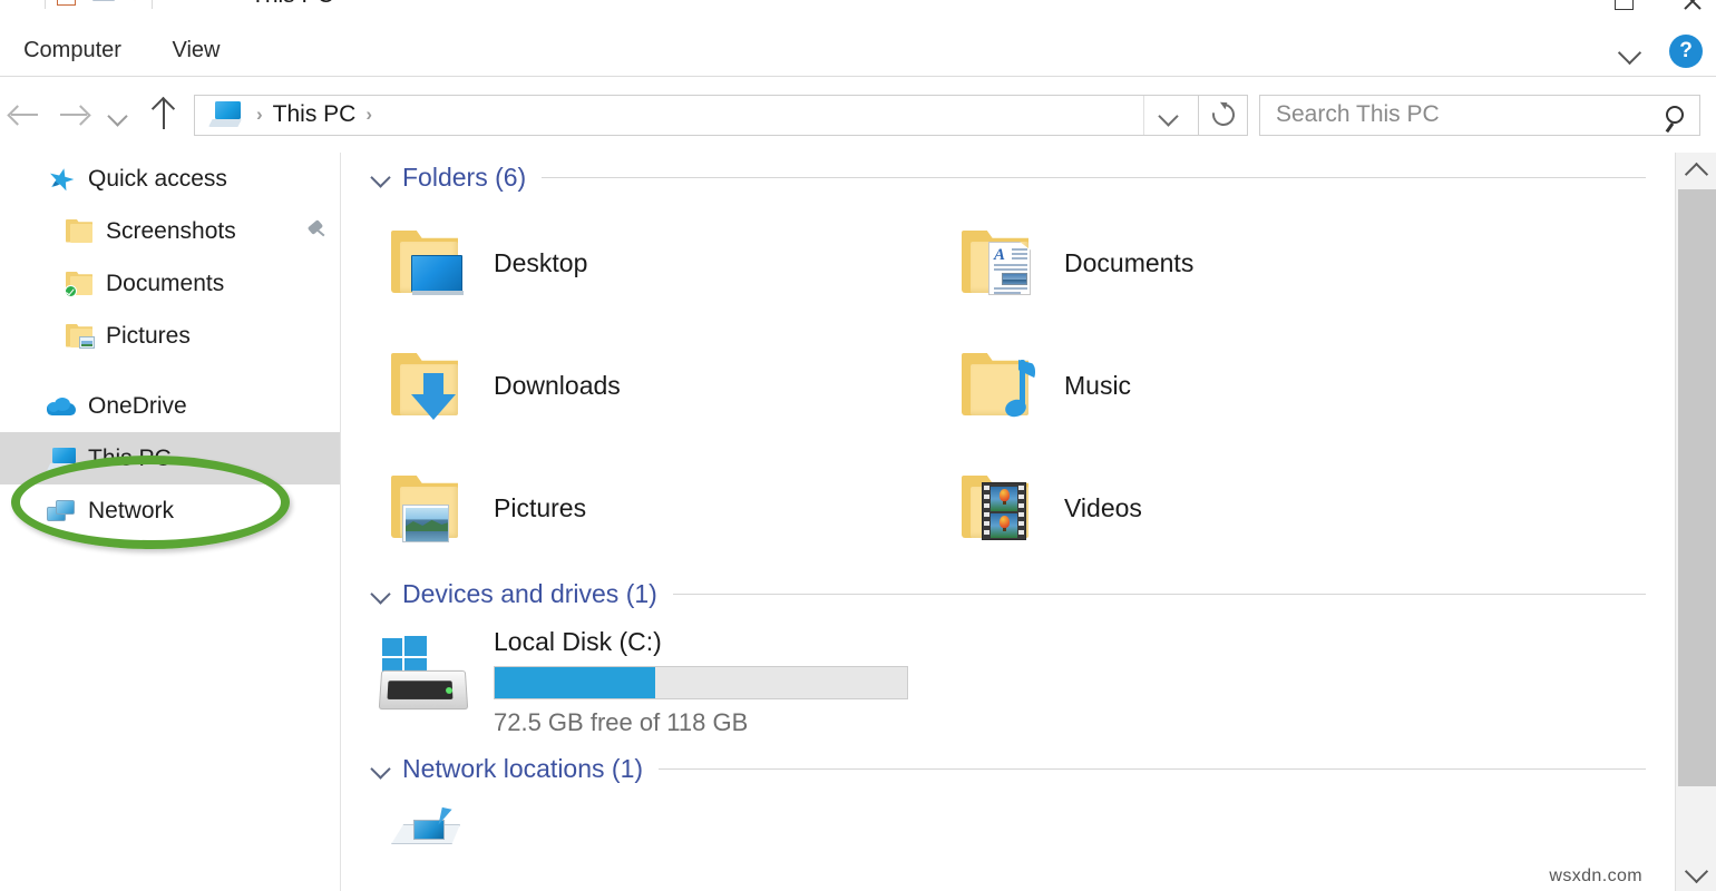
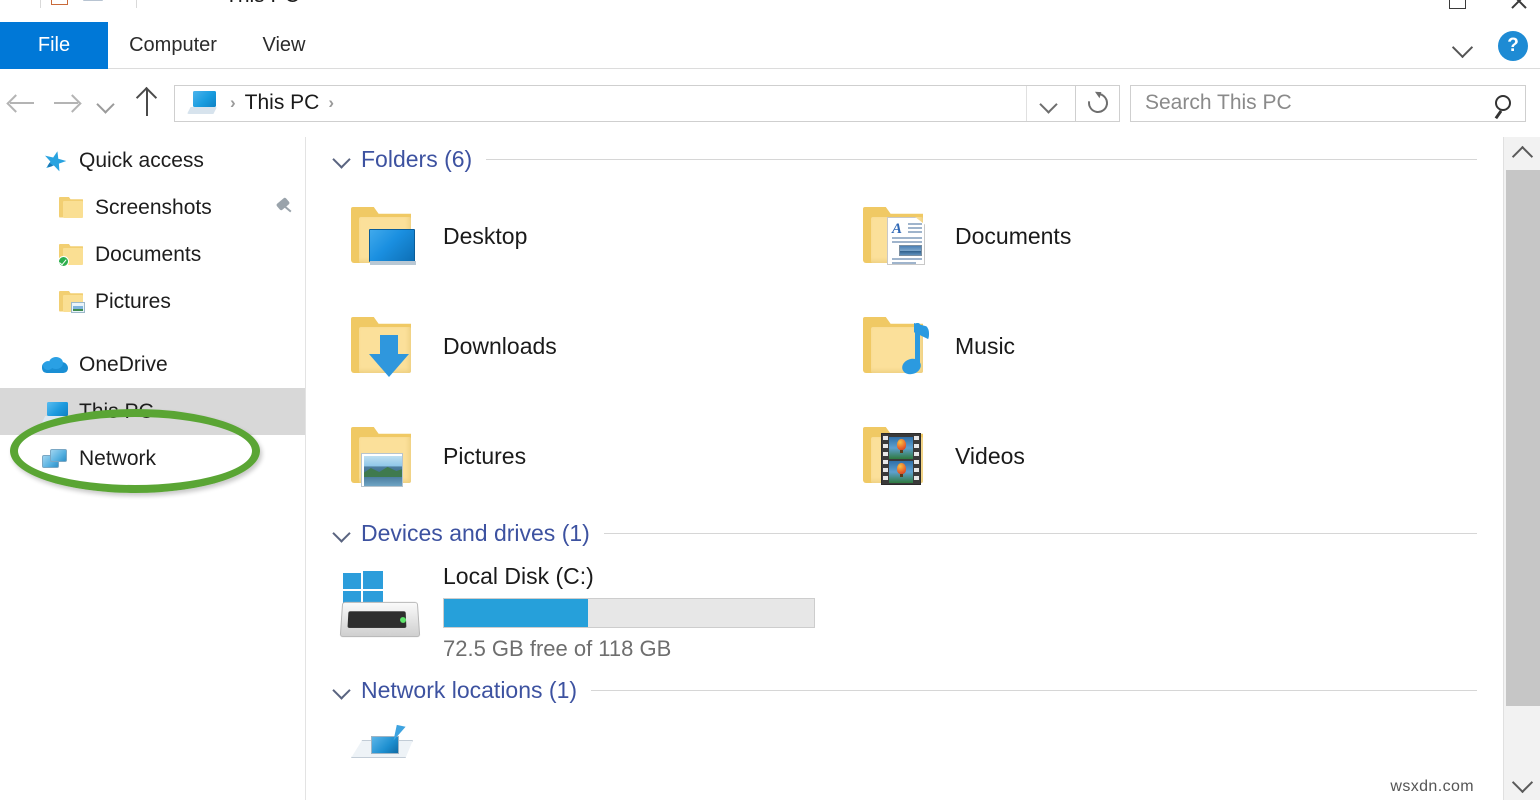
+ File
  Computer
  View
  ?
  ›
  This PC
  ›
  Search This PC
  Quick access
  Screenshots
  Documents
  Pictures
  OneDrive
  This PC
  Network
  Folders (6)
  Desktop
  A
  Documents
  Downloads
  Music
  Pictures
  Videos
  Devices and drives (1)
  Local Disk (C:)
  72.5 GB free of 118 GB
  Network locations (1)
  wsxdn.com
